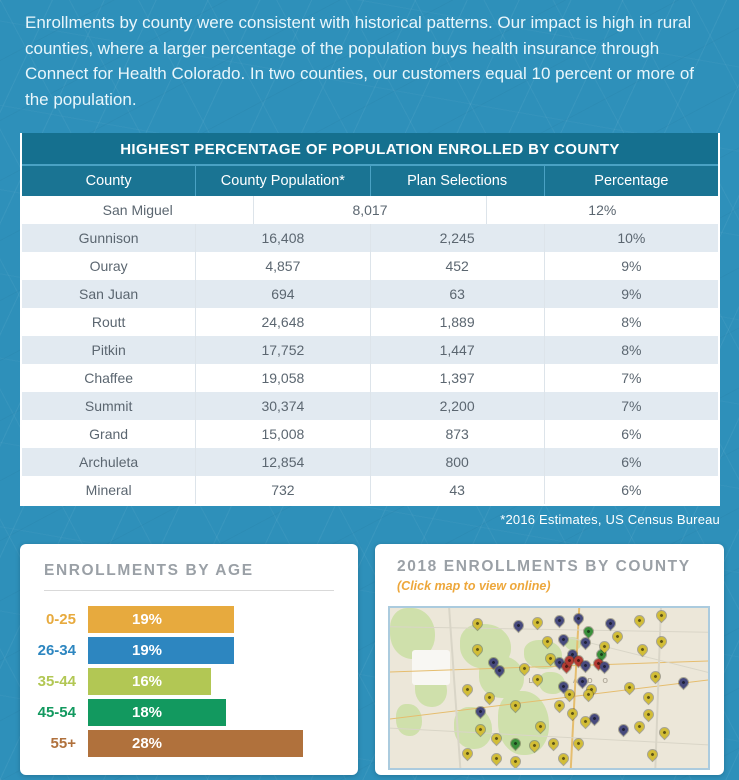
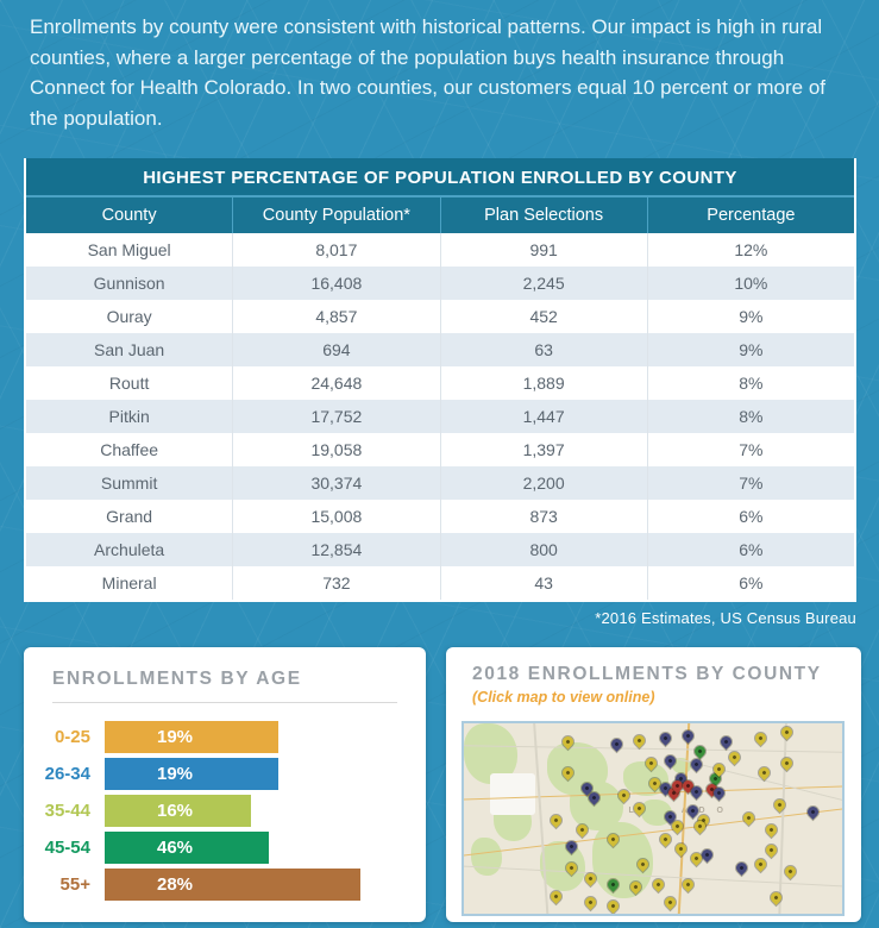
  Enrollments by county were consistent with historical patterns. Our impact is high in rural counties, where a larger percentage of the population buys health insurance through Connect for Health Colorado. In two counties, our customers equal 10 percent or more of the population.
  HIGHEST PERCENTAGE OF POPULATION ENROLLED BY COUNTY
  County
  County Population*
  Plan Selections
  Percentage
  San Miguel
  8,017
+ 991
  12%
  Gunnison
  16,408
  2,245
  10%
  Ouray
  4,857
  452
  9%
  San Juan
  694
  63
  9%
  Routt
  24,648
  1,889
  8%
  Pitkin
  17,752
  1,447
  8%
  Chaffee
  19,058
  1,397
  7%
  Summit
  30,374
  2,200
  7%
  Grand
  15,008
  873
  6%
  Archuleta
  12,854
  800
  6%
  Mineral
  732
  43
  6%
  *2016 Estimates, US Census Bureau
  ENROLLMENTS BY AGE
  0-25
  19%
  26-34
  19%
  35-44
  16%
  45-54
- 18%
+ 46%
  55+
  28%
  2018 ENROLLMENTS BY COUNTY
  (Click map to view online)
